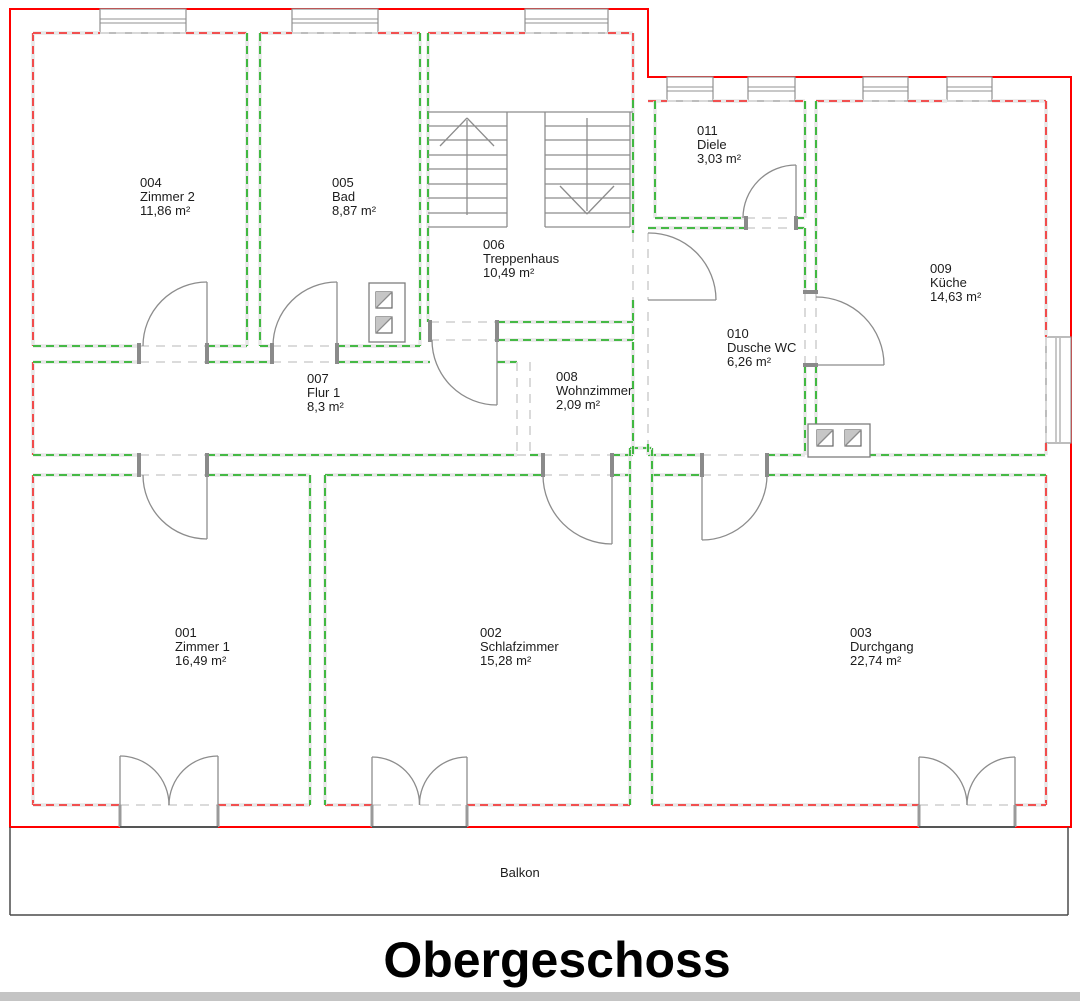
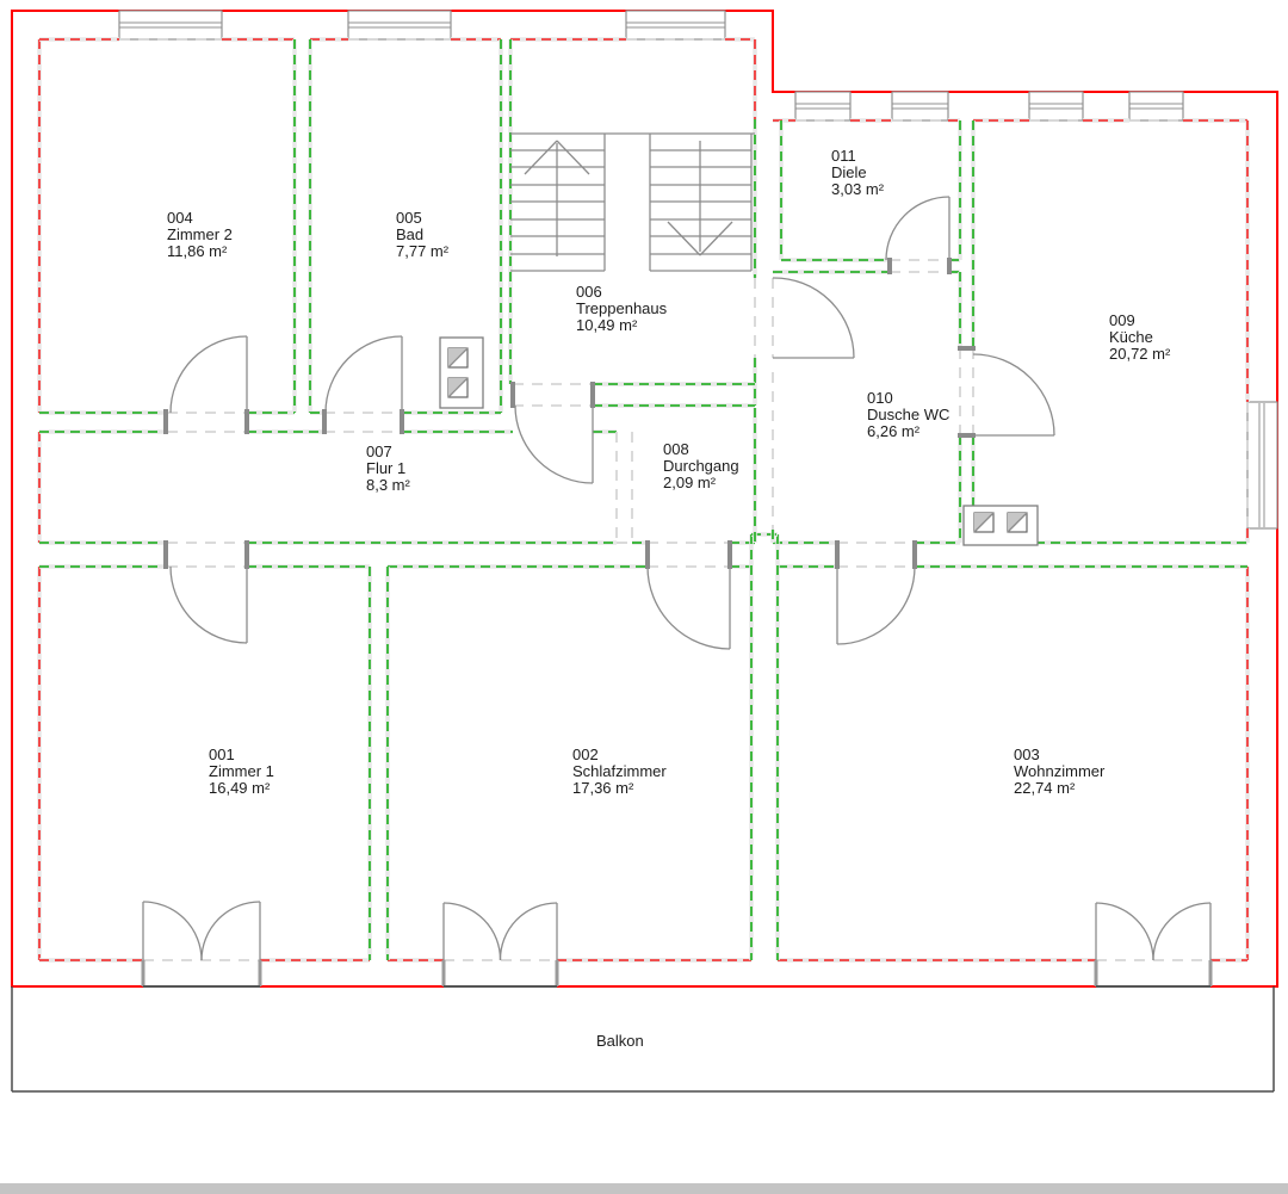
  Balkon
  001
  Zimmer 1
  16,49 m²
  002
  Schlafzimmer
- 15,28 m²
+ 17,36 m²
  003
- Durchgang
+ Wohnzimmer
  22,74 m²
  004
  Zimmer 2
  11,86 m²
  005
  Bad
- 8,87 m²
+ 7,77 m²
  006
  Treppenhaus
  10,49 m²
  007
  Flur 1
  8,3 m²
  008
- Wohnzimmer
+ Durchgang
  2,09 m²
  009
  Küche
- 14,63 m²
+ 20,72 m²
  010
  Dusche WC
  6,26 m²
  011
  Diele
  3,03 m²
- Obergeschoss
